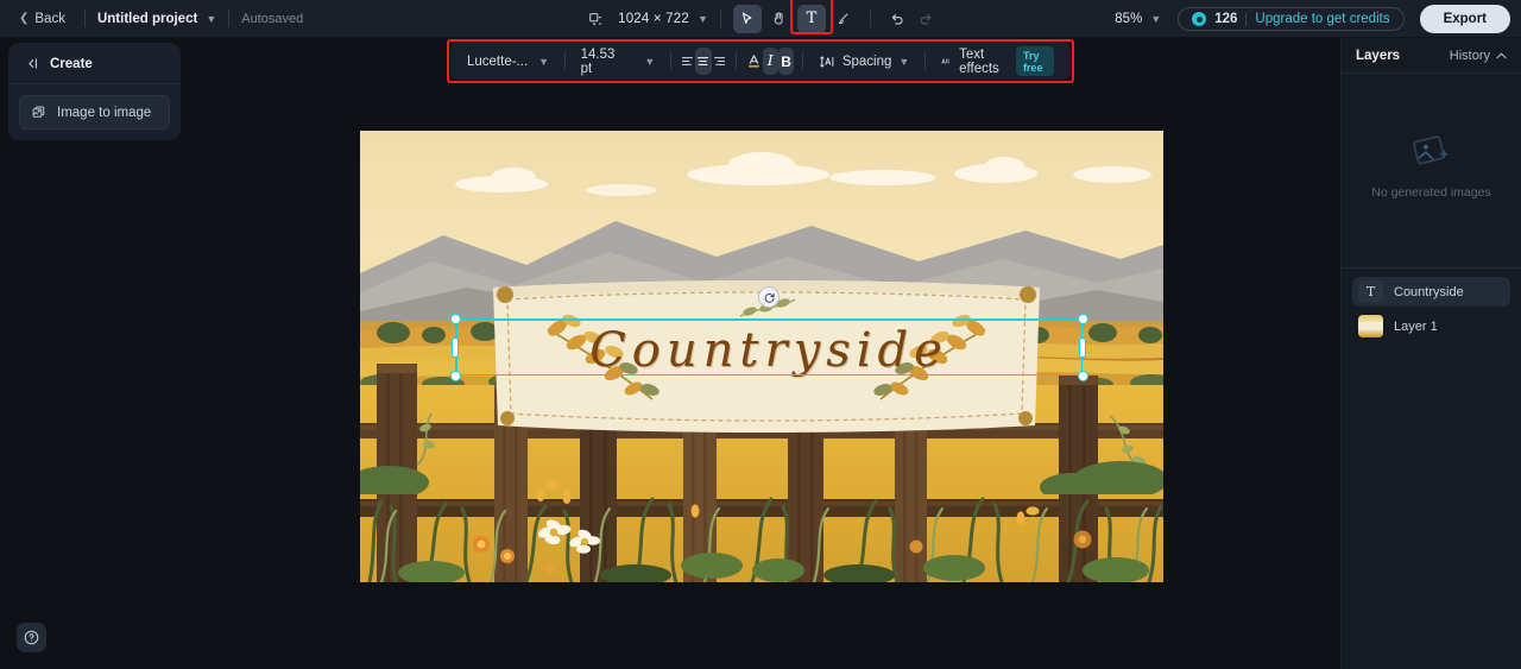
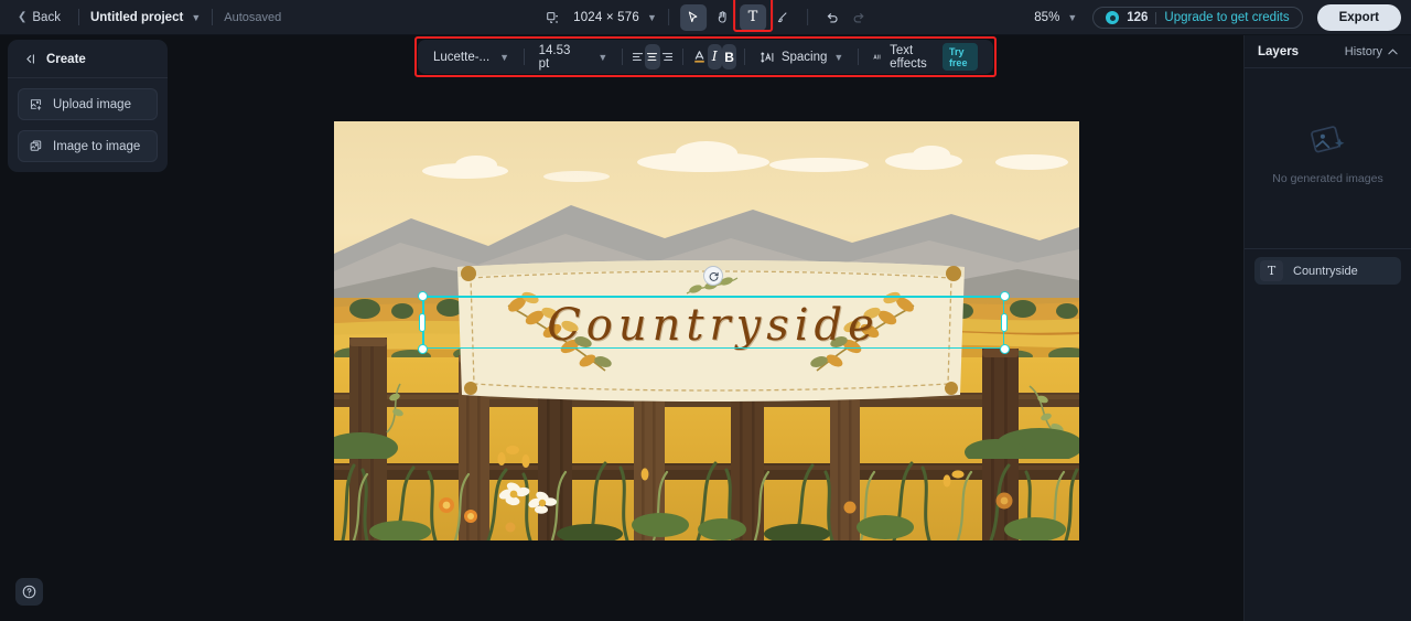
  ❮
  Back
  Untitled project
  ▼
  Autosaved
- 1024 × 722
+ 1024 × 576
  ▼
  T
  85%
  ▼
  126
  Upgrade to get credits
  Export
  Lucette-...
  ▼
  14.53 pt
  ▼
  I
  B
  Spacing
  ▼
  Text effects
  Try free
  Create
+ Upload image
  Image to image
  Countryside
  Layers
  History
  No generated images
  T
  Countryside
- Layer 1
